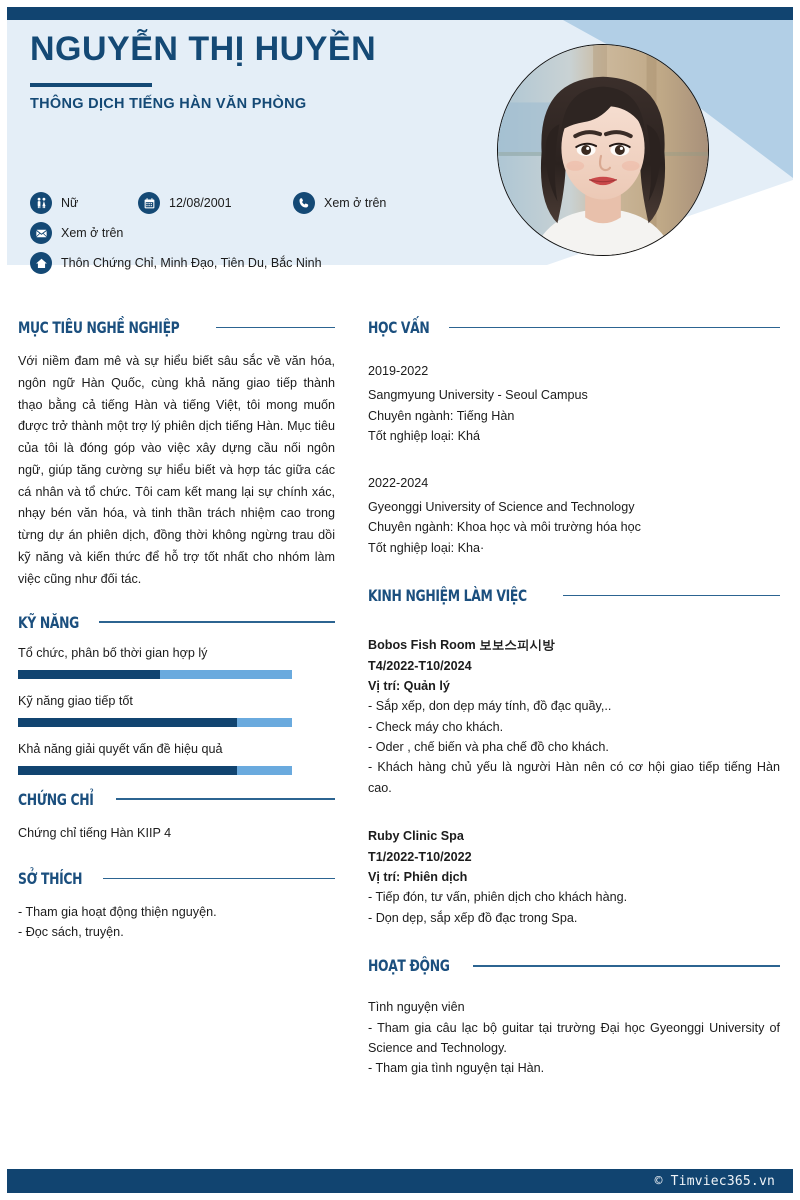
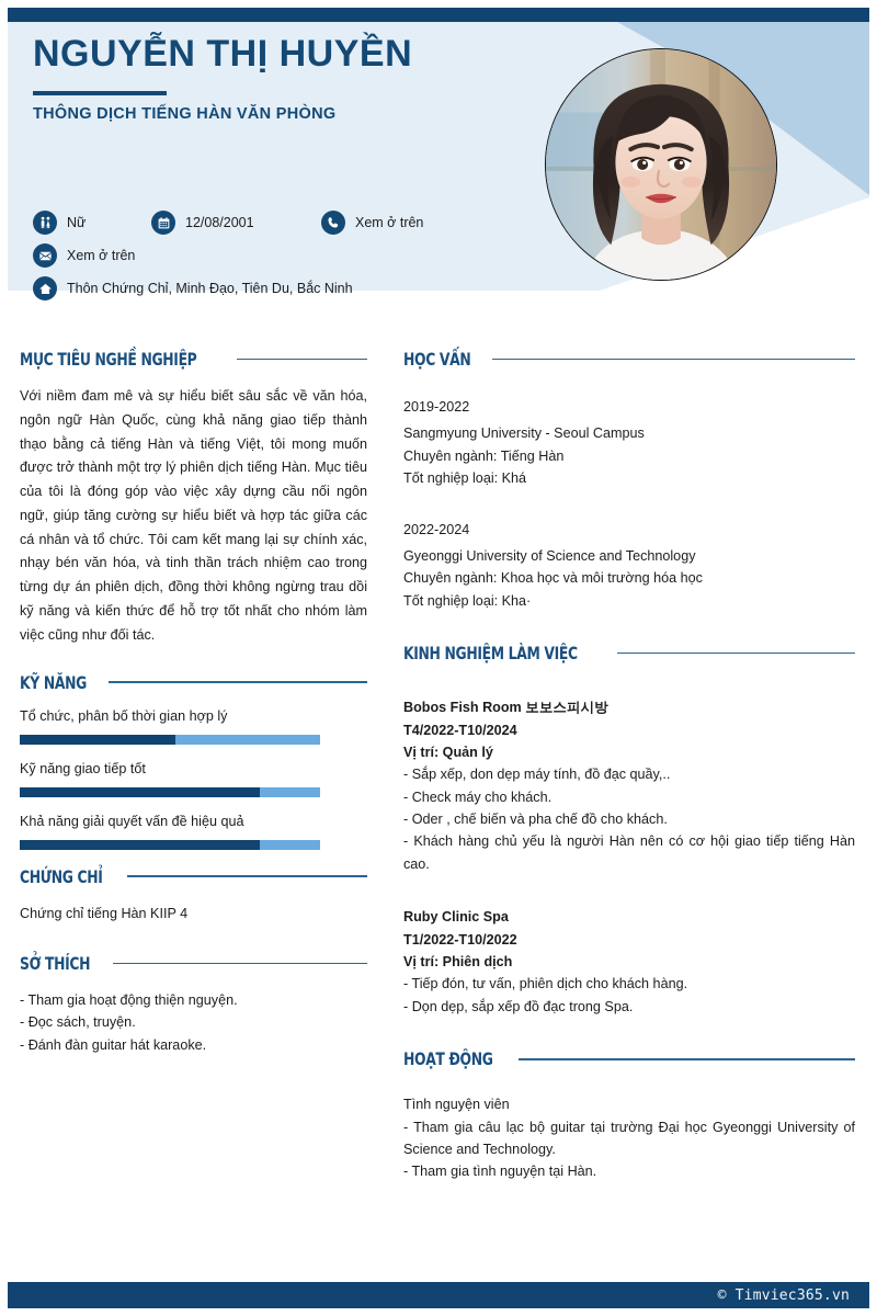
  NGUYỄN THỊ HUYỀN
  THÔNG DỊCH TIẾNG HÀN VĂN PHÒNG
  Nữ
  12/08/2001
  Xem ở trên
  Xem ở trên
  Thôn Chứng Chỉ, Minh Đạo, Tiên Du, Bắc Ninh
  MỤC TIÊU NGHỀ NGHIỆP
  Với niềm đam mê và sự hiểu biết sâu sắc về văn hóa, ngôn ngữ Hàn Quốc, cùng khả năng giao tiếp thành thạo bằng cả tiếng Hàn và tiếng Việt, tôi mong muốn được trở thành một trợ lý phiên dịch tiếng Hàn. Mục tiêu của tôi là đóng góp vào việc xây dựng cầu nối ngôn ngữ, giúp tăng cường sự hiểu biết và hợp tác giữa các cá nhân và tổ chức. Tôi cam kết mang lại sự chính xác, nhạy bén văn hóa, và tinh thần trách nhiệm cao trong từng dự án phiên dịch, đồng thời không ngừng trau dồi kỹ năng và kiến thức để hỗ trợ tốt nhất cho nhóm làm việc cũng như đối tác.
  KỸ NĂNG
  Tổ chức, phân bố thời gian hợp lý
  Kỹ năng giao tiếp tốt
  Khả năng giải quyết vấn đề hiệu quả
  CHỨNG CHỈ
  Chứng chỉ tiếng Hàn KIIP 4
  SỞ THÍCH
  - Tham gia hoạt động thiện nguyện.
  - Đọc sách, truyện.
+ - Đánh đàn guitar hát karaoke.
  HỌC VẤN
  2019-2022
  Sangmyung University - Seoul Campus
  Chuyên ngành: Tiếng Hàn
  Tốt nghiệp loại: Khá
  2022-2024
  Gyeonggi University of Science and Technology
  Chuyên ngành: Khoa học và môi trường hóa học
  Tốt nghiệp loại: Kha·
  KINH NGHIỆM LÀM VIỆC
  Bobos Fish Room 보보스피시방
  T4/2022-T10/2024
  Vị trí: Quản lý
  - Sắp xếp, don dẹp máy tính, đồ đạc quầy,..
  - Check máy cho khách.
  - Oder , chế biến và pha chế đồ cho khách.
  - Khách hàng chủ yếu là người Hàn nên có cơ hội giao tiếp tiếng Hàn cao.
  Ruby Clinic Spa
  T1/2022-T10/2022
  Vị trí: Phiên dịch
  - Tiếp đón, tư vấn, phiên dịch cho khách hàng.
  - Dọn dẹp, sắp xếp đồ đạc trong Spa.
  HOẠT ĐỘNG
  Tình nguyện viên
  - Tham gia câu lạc bộ guitar tại trường Đại học Gyeonggi University of Science and Technology.
  - Tham gia tình nguyện tại Hàn.
  © Timviec365.vn
